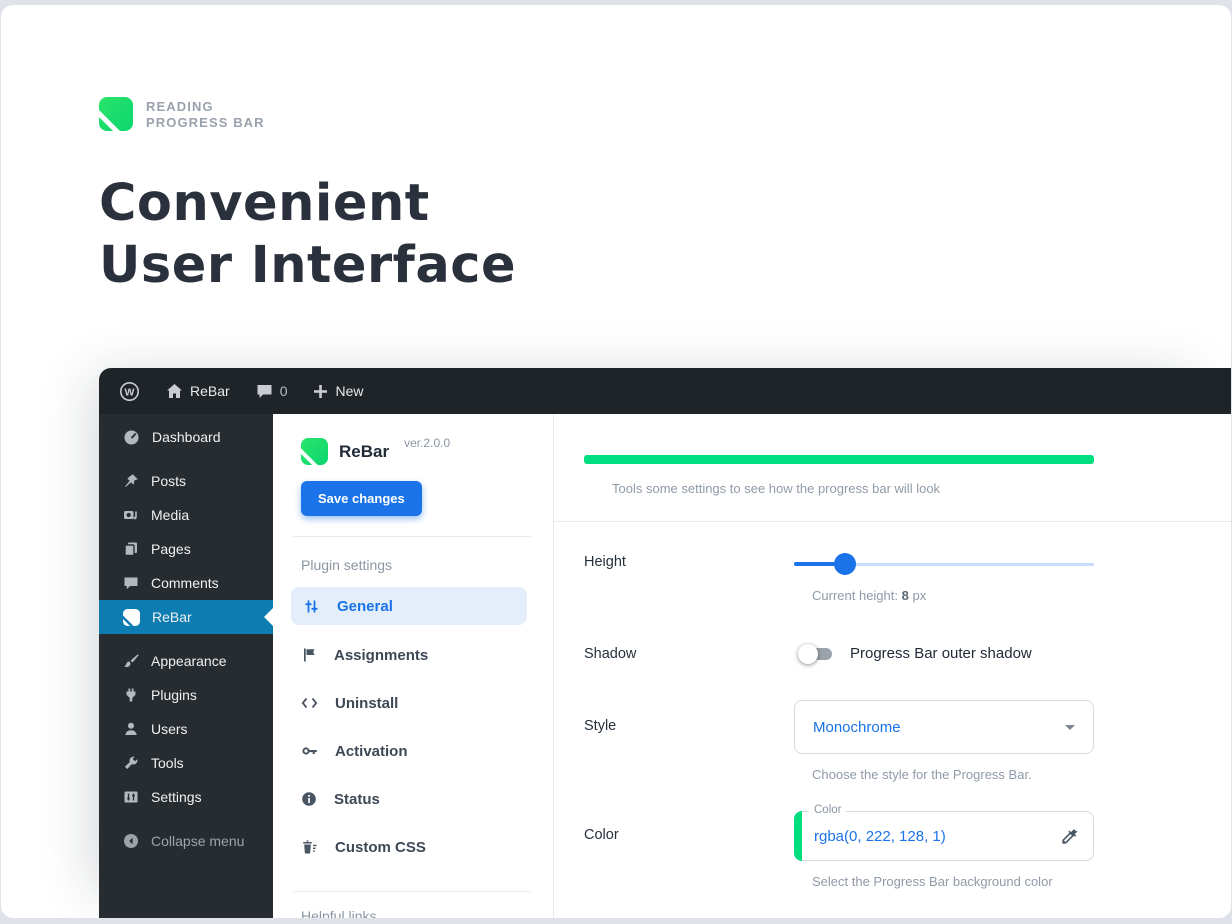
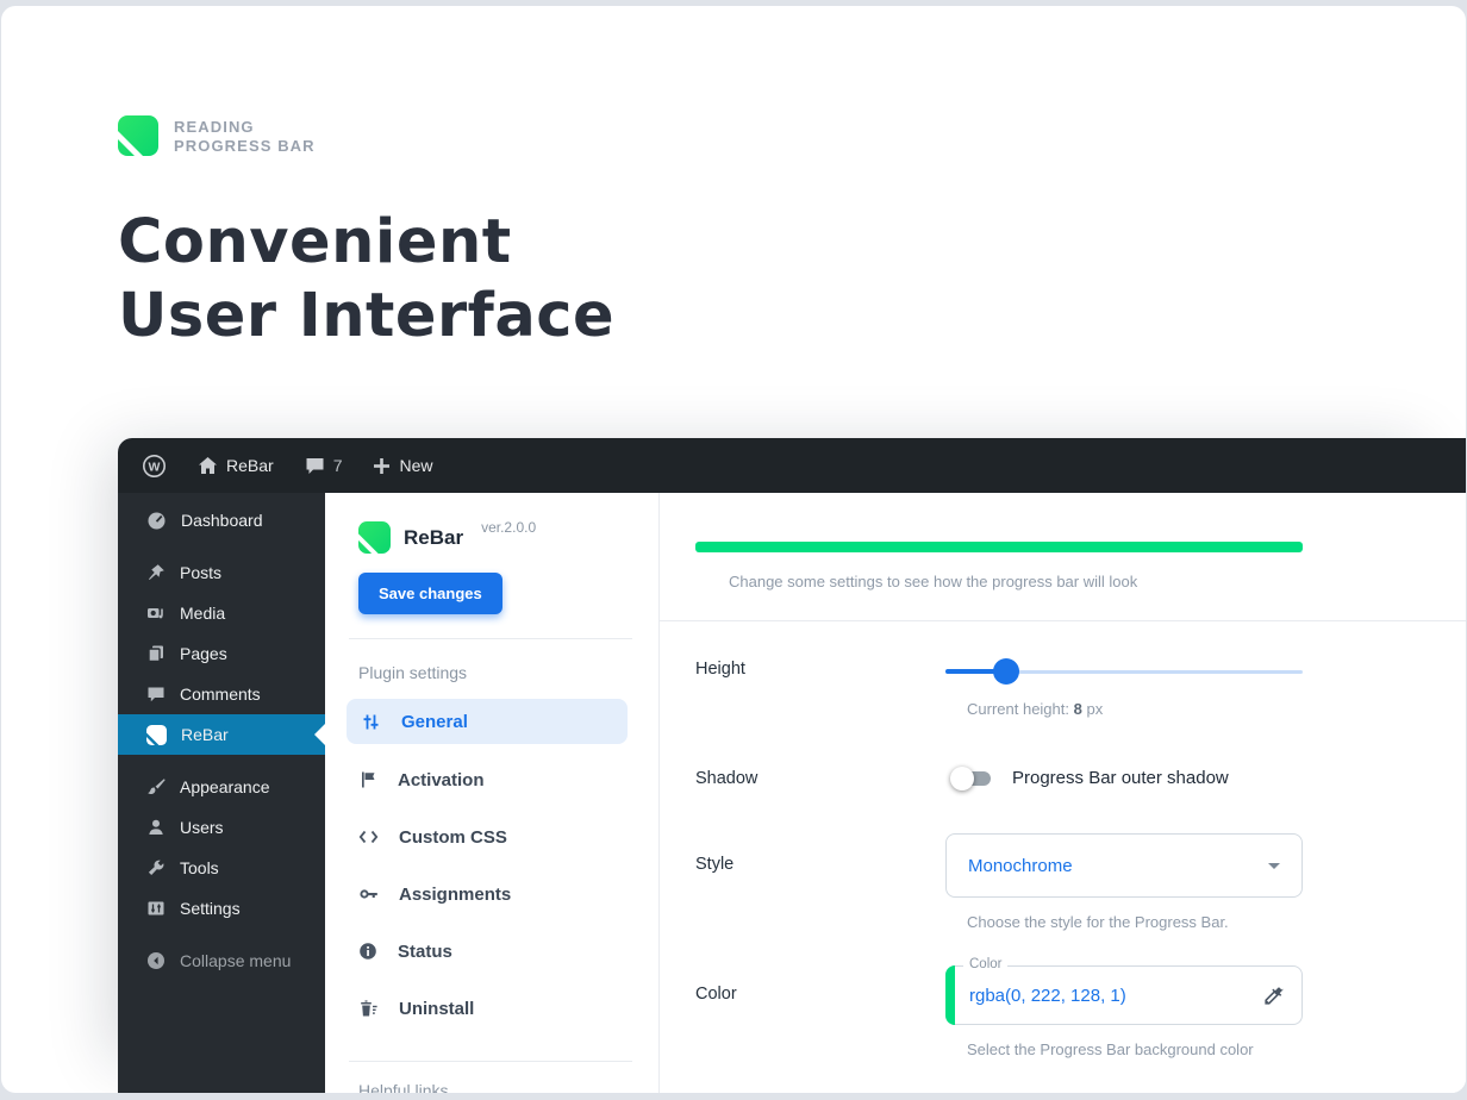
  READING
  PROGRESS BAR
  Convenient
  User Interface
  W
  ReBar
- 0
+ 7
  New
  Dashboard
  Posts
  Media
  Pages
  Comments
  ReBar
  Appearance
- Plugins
  Users
  Tools
  Settings
  Collapse menu
  ReBar
  ver.2.0.0
  Save changes
  Plugin settings
  General
- Assignments
+ Activation
- Uninstall
+ Custom CSS
- Activation
+ Assignments
  Status
- Custom CSS
+ Uninstall
  Helpful links
- Tools some settings to see how the progress bar will look
+ Change some settings to see how the progress bar will look
  Height
  Current height: 8 px
  Shadow
  Progress Bar outer shadow
  Style
  Monochrome
  Choose the style for the Progress Bar.
  Color
  Color
  rgba(0, 222, 128, 1)
  Select the Progress Bar background color
